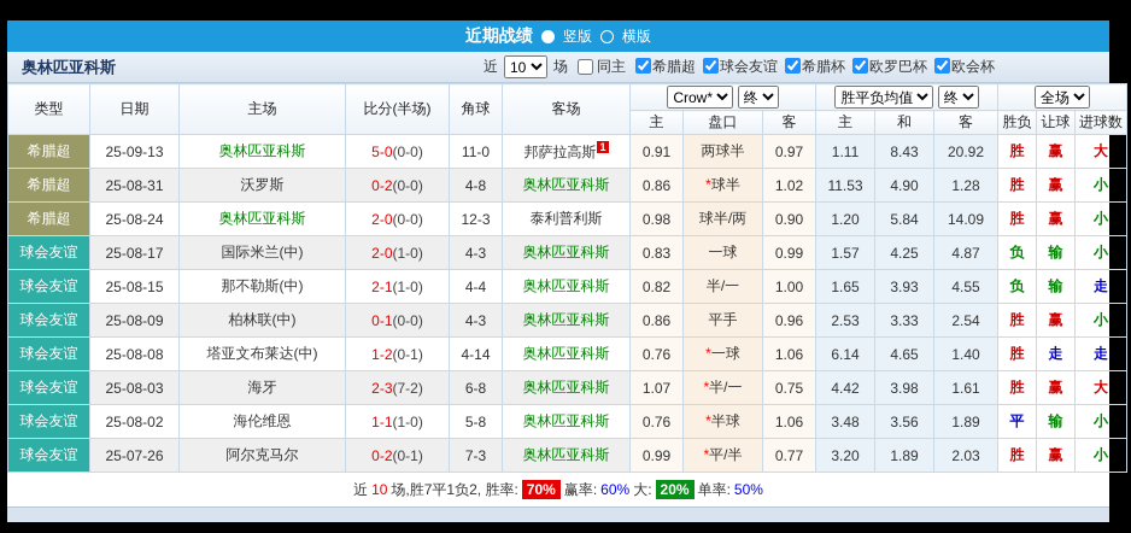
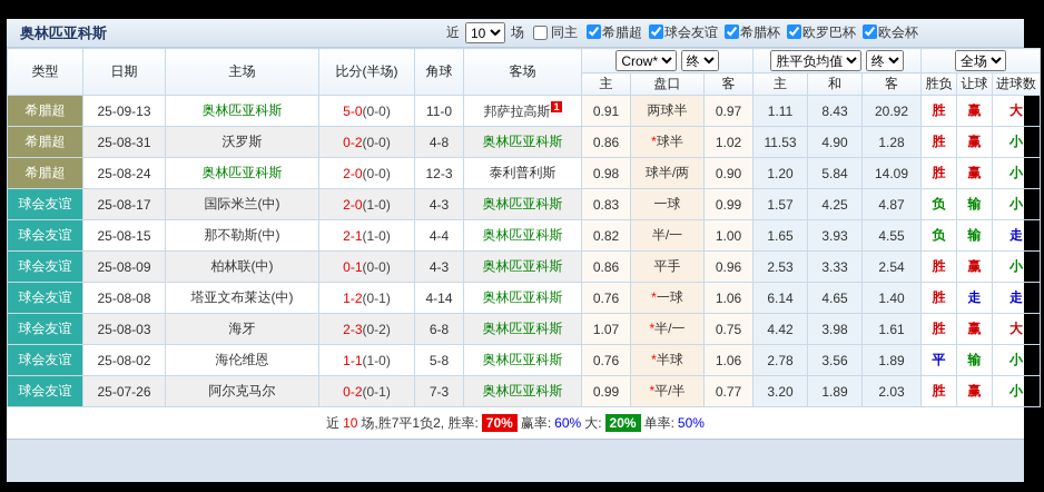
- 近期战绩
- 竖版
- 横版
  奥林匹亚科斯
  近
  10
  场
  同主
  希腊超 球会友谊 希腊杯 欧罗巴杯 欧会杯
  类型	日期	主场	比分(半场)	角球	客场	Crow* 终	胜平负均值 终	全场
  主	盘口	客	主	和	客	胜负	让球	进球数
  希腊超	25-09-13	奥林匹亚科斯	5-0(0-0)	11-0	邦萨拉高斯 1	0.91	两球半	0.97	1.11	8.43	20.92	胜	赢	大
  希腊超	25-08-31	沃罗斯	0-2(0-0)	4-8	奥林匹亚科斯	0.86	*球半	1.02	11.53	4.90	1.28	胜	赢	小
  希腊超	25-08-24	奥林匹亚科斯	2-0(0-0)	12-3	泰利普利斯	0.98	球半/两	0.90	1.20	5.84	14.09	胜	赢	小
  球会友谊	25-08-17	国际米兰(中)	2-0(1-0)	4-3	奥林匹亚科斯	0.83	一球	0.99	1.57	4.25	4.87	负	输	小
  球会友谊	25-08-15	那不勒斯(中)	2-1(1-0)	4-4	奥林匹亚科斯	0.82	半/一	1.00	1.65	3.93	4.55	负	输	走
  球会友谊	25-08-09	柏林联(中)	0-1(0-0)	4-3	奥林匹亚科斯	0.86	平手	0.96	2.53	3.33	2.54	胜	赢	小
  球会友谊	25-08-08	塔亚文布莱达(中)	1-2(0-1)	4-14	奥林匹亚科斯	0.76	*一球	1.06	6.14	4.65	1.40	胜	走	走
- 球会友谊	25-08-03	海牙	2-3(7-2)	6-8	奥林匹亚科斯	1.07	*半/一	0.75	4.42	3.98	1.61	胜	赢	大
+ 球会友谊	25-08-03	海牙	2-3(0-2)	6-8	奥林匹亚科斯	1.07	*半/一	0.75	4.42	3.98	1.61	胜	赢	大
- 球会友谊	25-08-02	海伦维恩	1-1(1-0)	5-8	奥林匹亚科斯	0.76	*半球	1.06	3.48	3.56	1.89	平	输	小
+ 球会友谊	25-08-02	海伦维恩	1-1(1-0)	5-8	奥林匹亚科斯	0.76	*半球	1.06	2.78	3.56	1.89	平	输	小
  球会友谊	25-07-26	阿尔克马尔	0-2(0-1)	7-3	奥林匹亚科斯	0.99	*平/半	0.77	3.20	1.89	2.03	胜	赢	小
  近
  10
  场,胜7平1负2, 胜率:
  70%
  赢率:
  60%
  大:
  20%
  单率:
  50%
